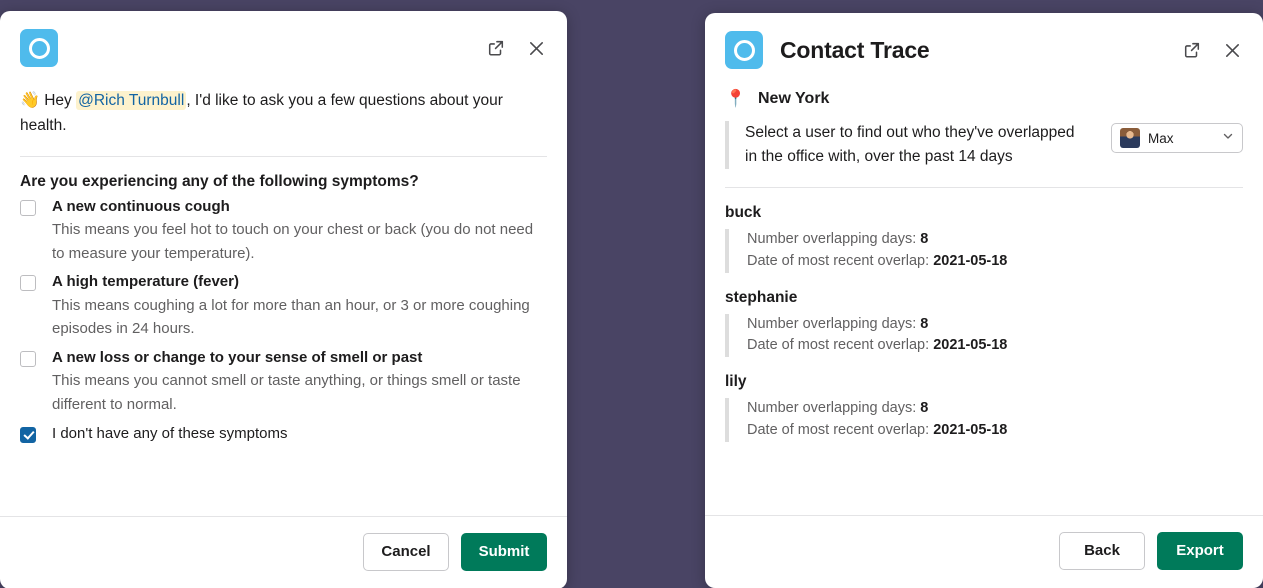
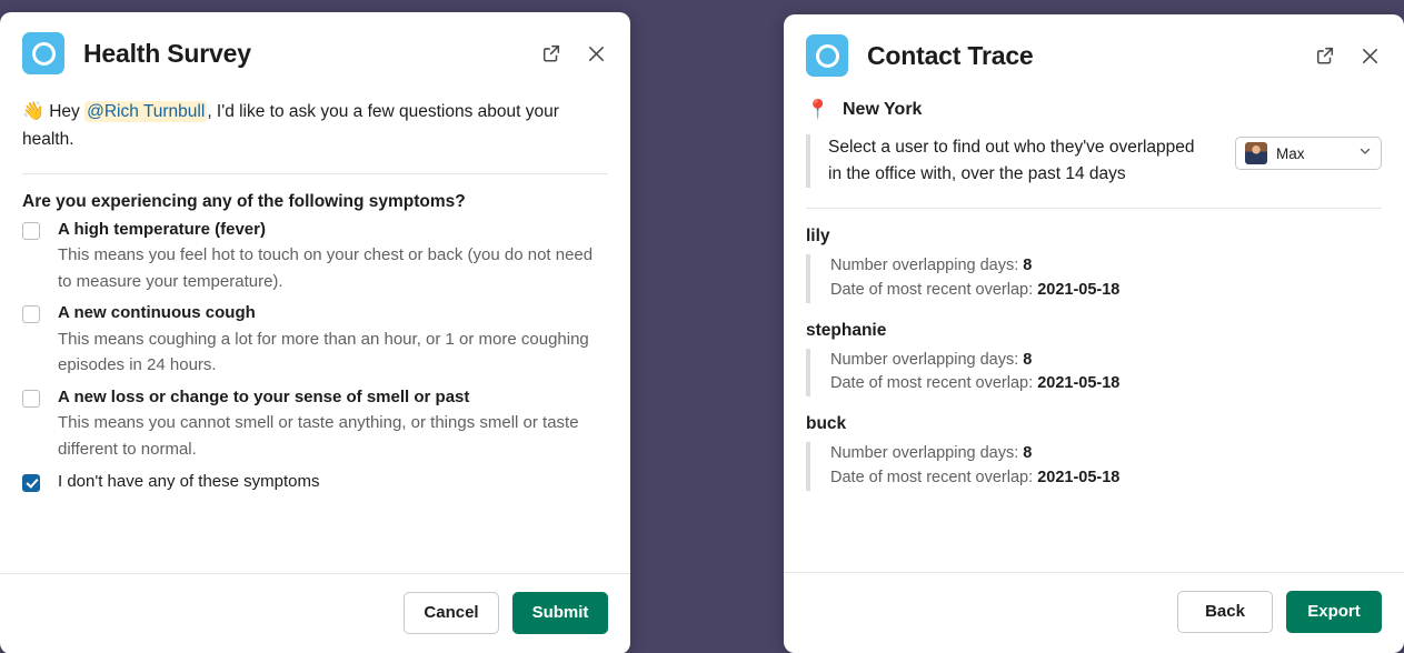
+ Health Survey
  👋 Hey @Rich Turnbull, I'd like to ask you a few questions about your health.
  Are you experiencing any of the following symptoms?
- A new continuous cough
+ A high temperature (fever)
  This means you feel hot to touch on your chest or back (you do not need to measure your temperature).
- A high temperature (fever)
+ A new continuous cough
- This means coughing a lot for more than an hour, or 3 or more coughing episodes in 24 hours.
+ This means coughing a lot for more than an hour, or 1 or more coughing episodes in 24 hours.
  A new loss or change to your sense of smell or past
  This means you cannot smell or taste anything, or things smell or taste different to normal.
  I don't have any of these symptoms
  Cancel
  Submit
  Contact Trace
  📍
  New York
  Select a user to find out who they've overlapped in the office with, over the past 14 days
  Max
- buck
+ lily
  Number overlapping days: 8
  Date of most recent overlap: 2021-05-18
  stephanie
  Number overlapping days: 8
  Date of most recent overlap: 2021-05-18
- lily
+ buck
  Number overlapping days: 8
  Date of most recent overlap: 2021-05-18
  Back
  Export
